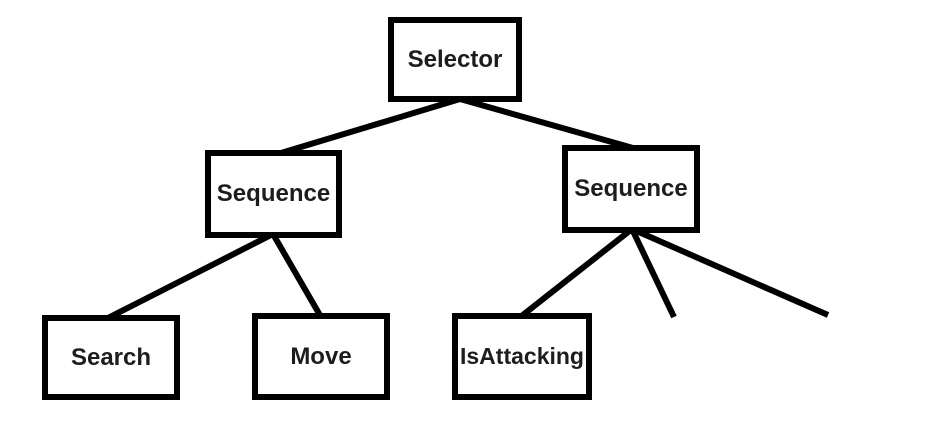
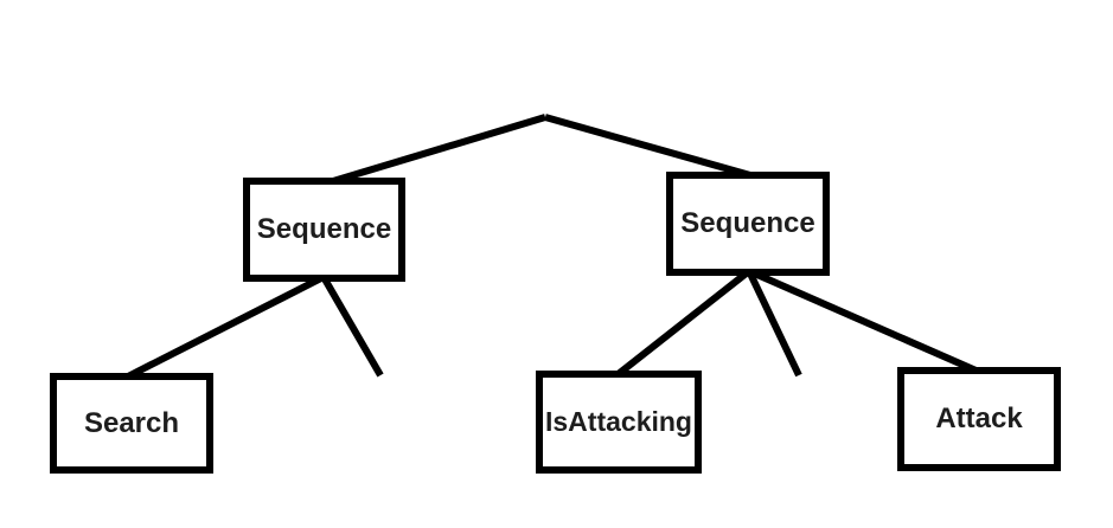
- Selector
  Sequence
  Sequence
  Search
- Move
  IsAttacking
+ Attack
